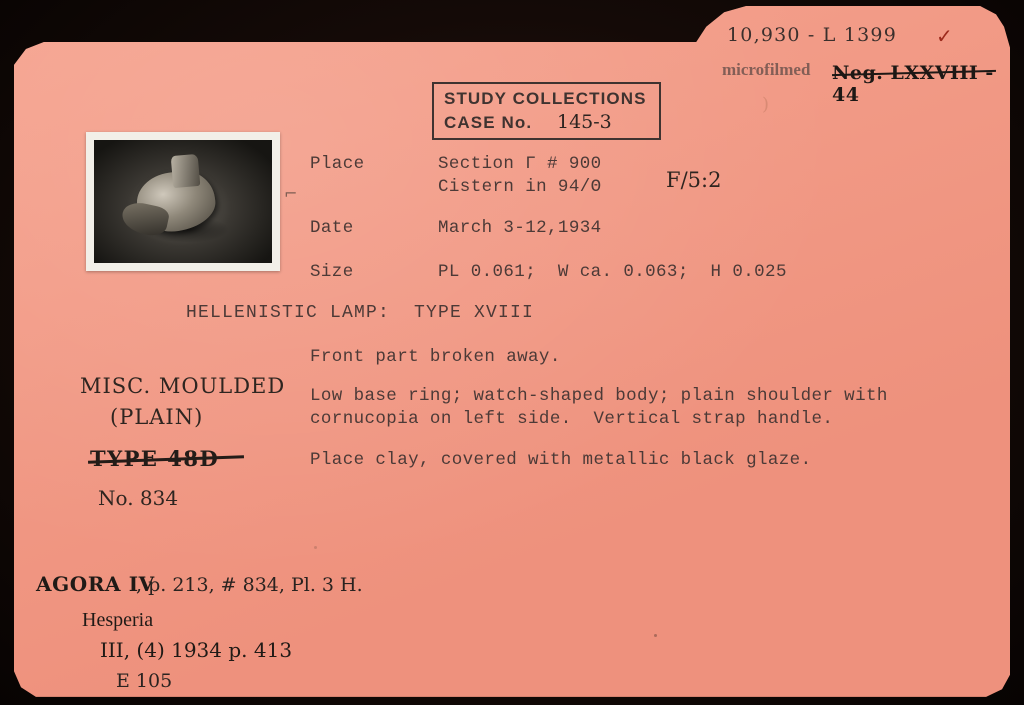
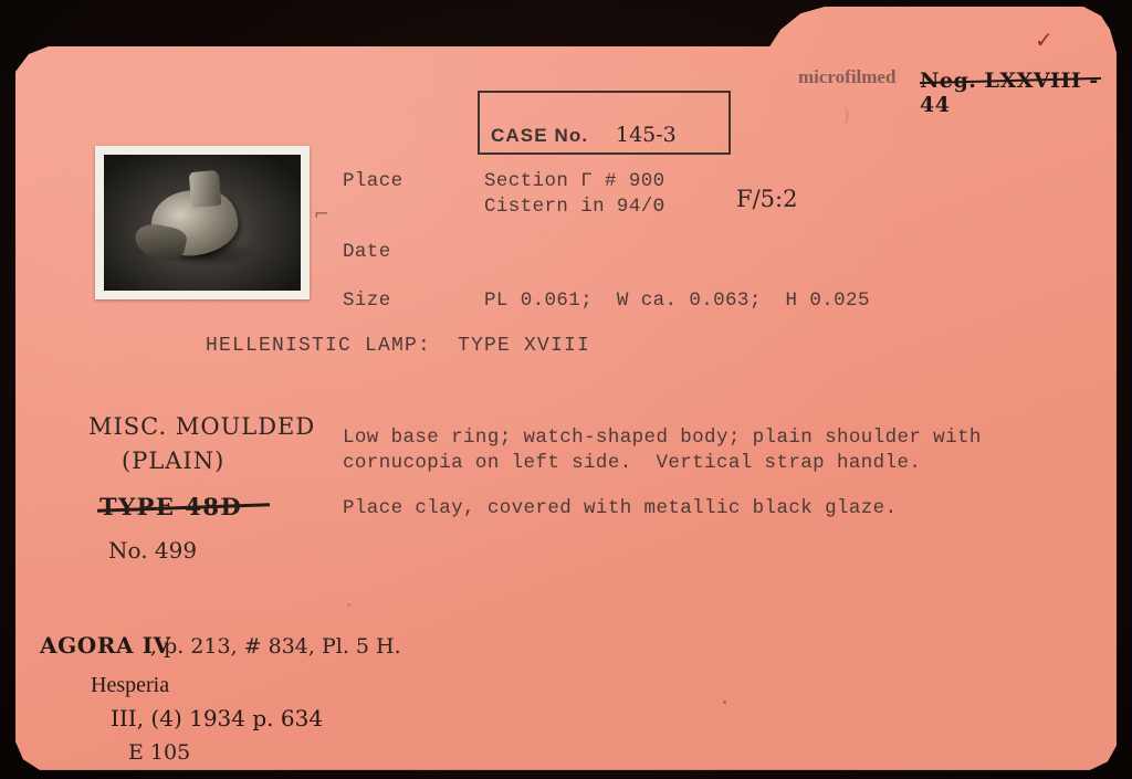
- 10,930 - L 1399
  ✓
  microfilmed
  )
- STUDY COLLECTIONS
  CASE No.
  145-3
  Place
  Section Γ # 900
  Cistern in 94/Θ
  F/5:2
  ⌐
  Date
- March 3-12,1934
  Size
  PL 0.061; W ca. 0.063; H 0.025
  HELLENISTIC LAMP: TYPE XVIII
- Front part broken away.
  Low base ring; watch-shaped body; plain shoulder with
  cornucopia on left side. Vertical strap handle.
  Place clay, covered with metallic black glaze.
  MISC. MOULDED
  (PLAIN)
- No. 834
+ No. 499
  AGORA IV
- , p. 213, # 834, Pl. 3 H.
+ , p. 213, # 834, Pl. 5 H.
  Hesperia
- III, (4) 1934 p. 413
+ III, (4) 1934 p. 634
  E 105
